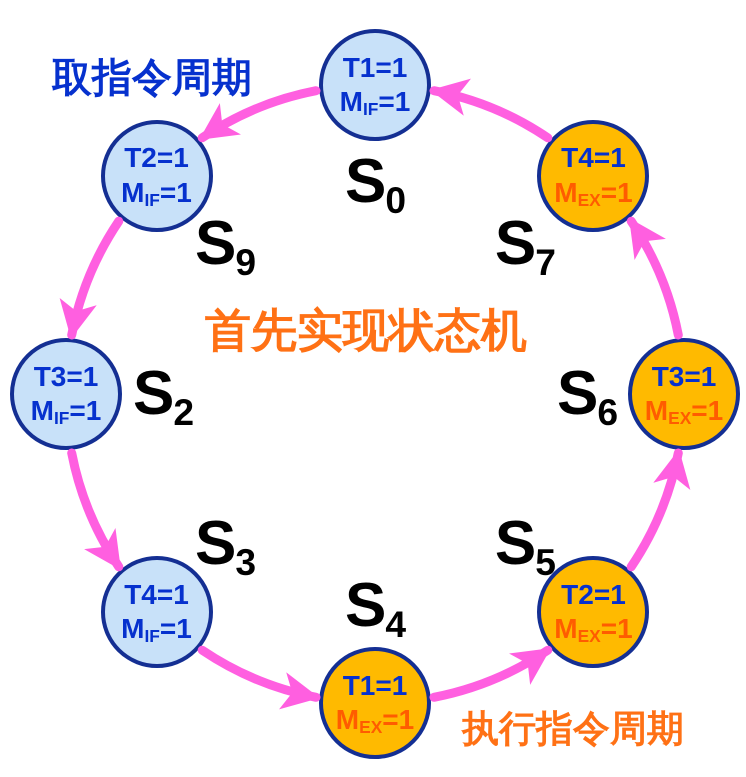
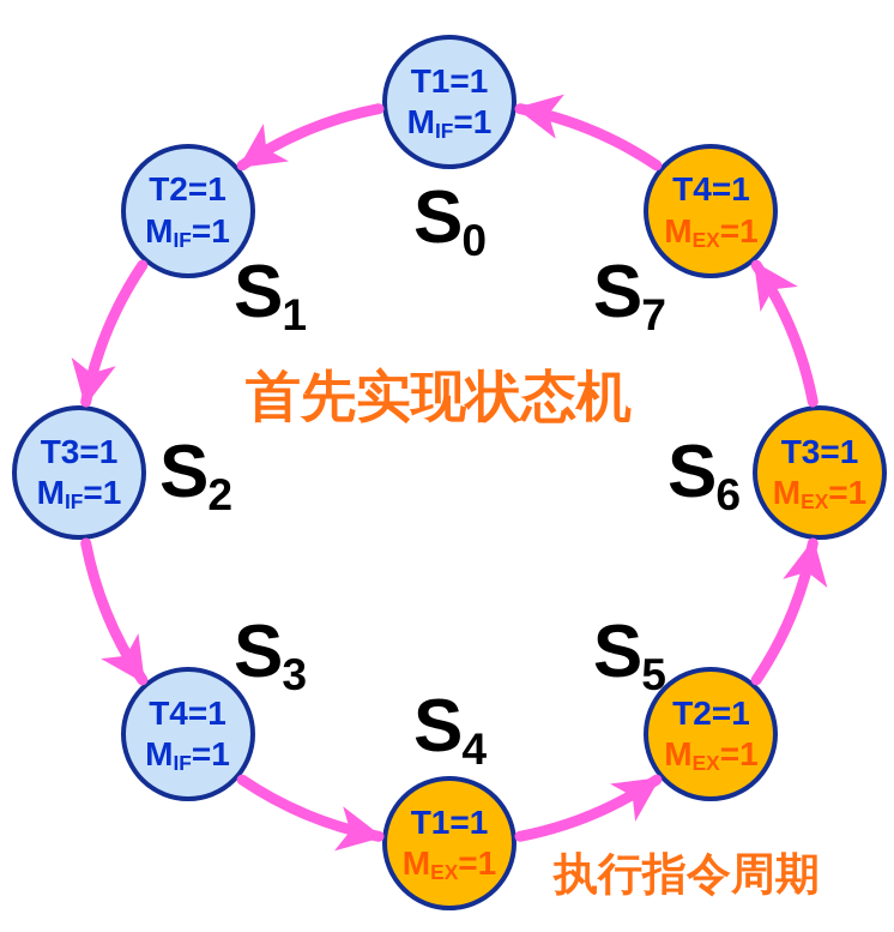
  T1=1
  MIF=1
  S0
  T2=1
  MIF=1
- S9
+ S1
  T3=1
  MIF=1
  S2
  T4=1
  MIF=1
  S3
  T1=1
  MEX=1
  S4
  T2=1
  MEX=1
  S5
  T3=1
  MEX=1
  S6
  T4=1
  MEX=1
  S7
- 取指令周期
  执行指令周期
  首先实现状态机
